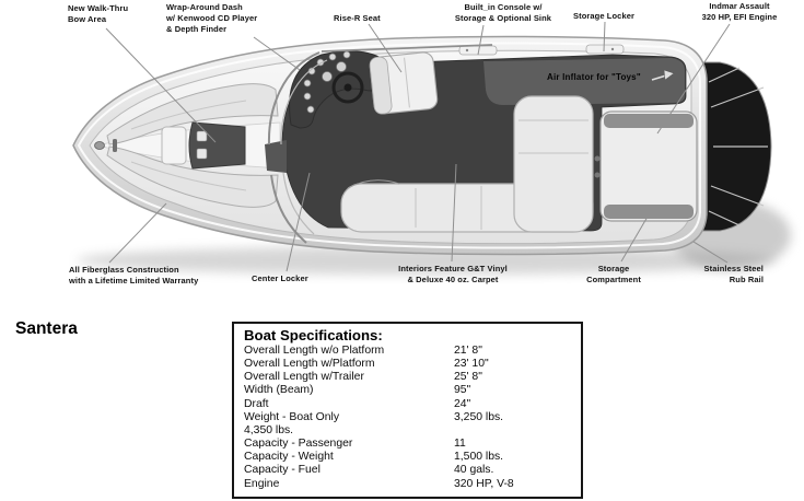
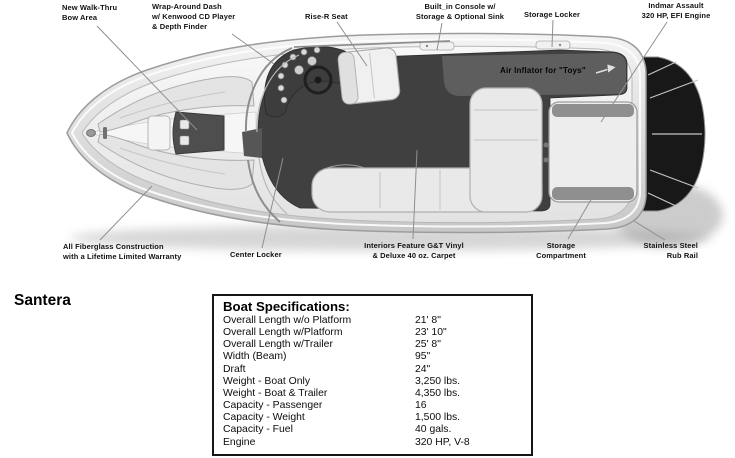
  New Walk-Thru
  Bow Area
  Wrap-Around Dash
  w/ Kenwood CD Player
  & Depth Finder
  Rise-R Seat
  Built_in Console w/
  Storage & Optional Sink
  Storage Locker
  Indmar Assault
  320 HP, EFI Engine
  Air Inflator for "Toys"
  All Fiberglass Construction
  with a Lifetime Limited Warranty
  Center Locker
  Interiors Feature G&T Vinyl
  & Deluxe 40 oz. Carpet
  Storage
  Compartment
  Stainless Steel
  Rub Rail
  Santera
  Boat Specifications:
  Overall Length w/o Platform
  21' 8"
  Overall Length w/Platform
  23' 10"
  Overall Length w/Trailer
  25' 8"
  Width (Beam)
  95"
  Draft
  24"
  Weight - Boat Only
  3,250 lbs.
+ Weight - Boat & Trailer
  4,350 lbs.
  Capacity - Passenger
- 11
+ 16
  Capacity - Weight
  1,500 lbs.
  Capacity - Fuel
  40 gals.
  Engine
  320 HP, V-8
